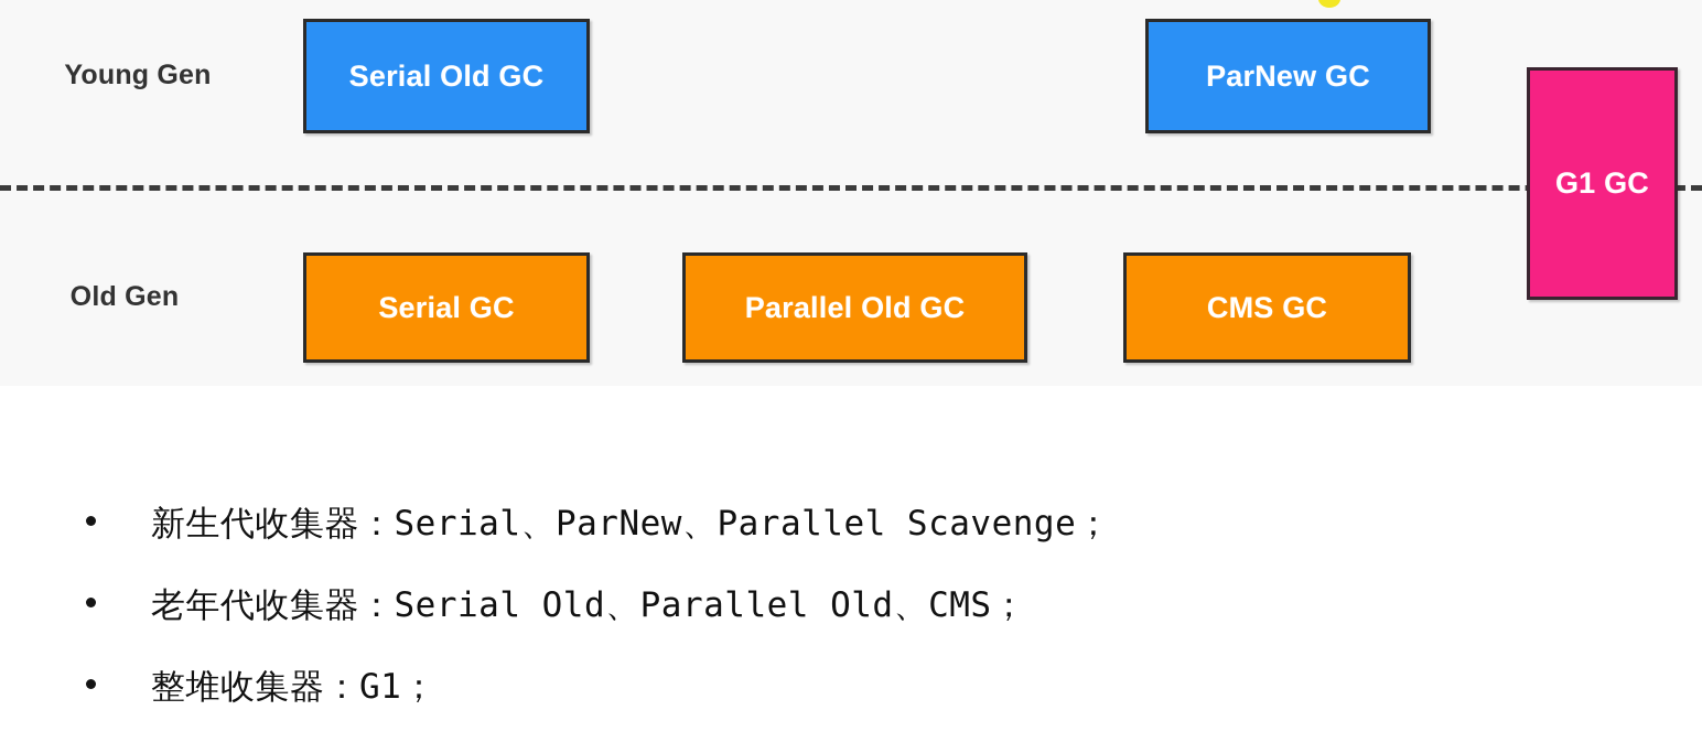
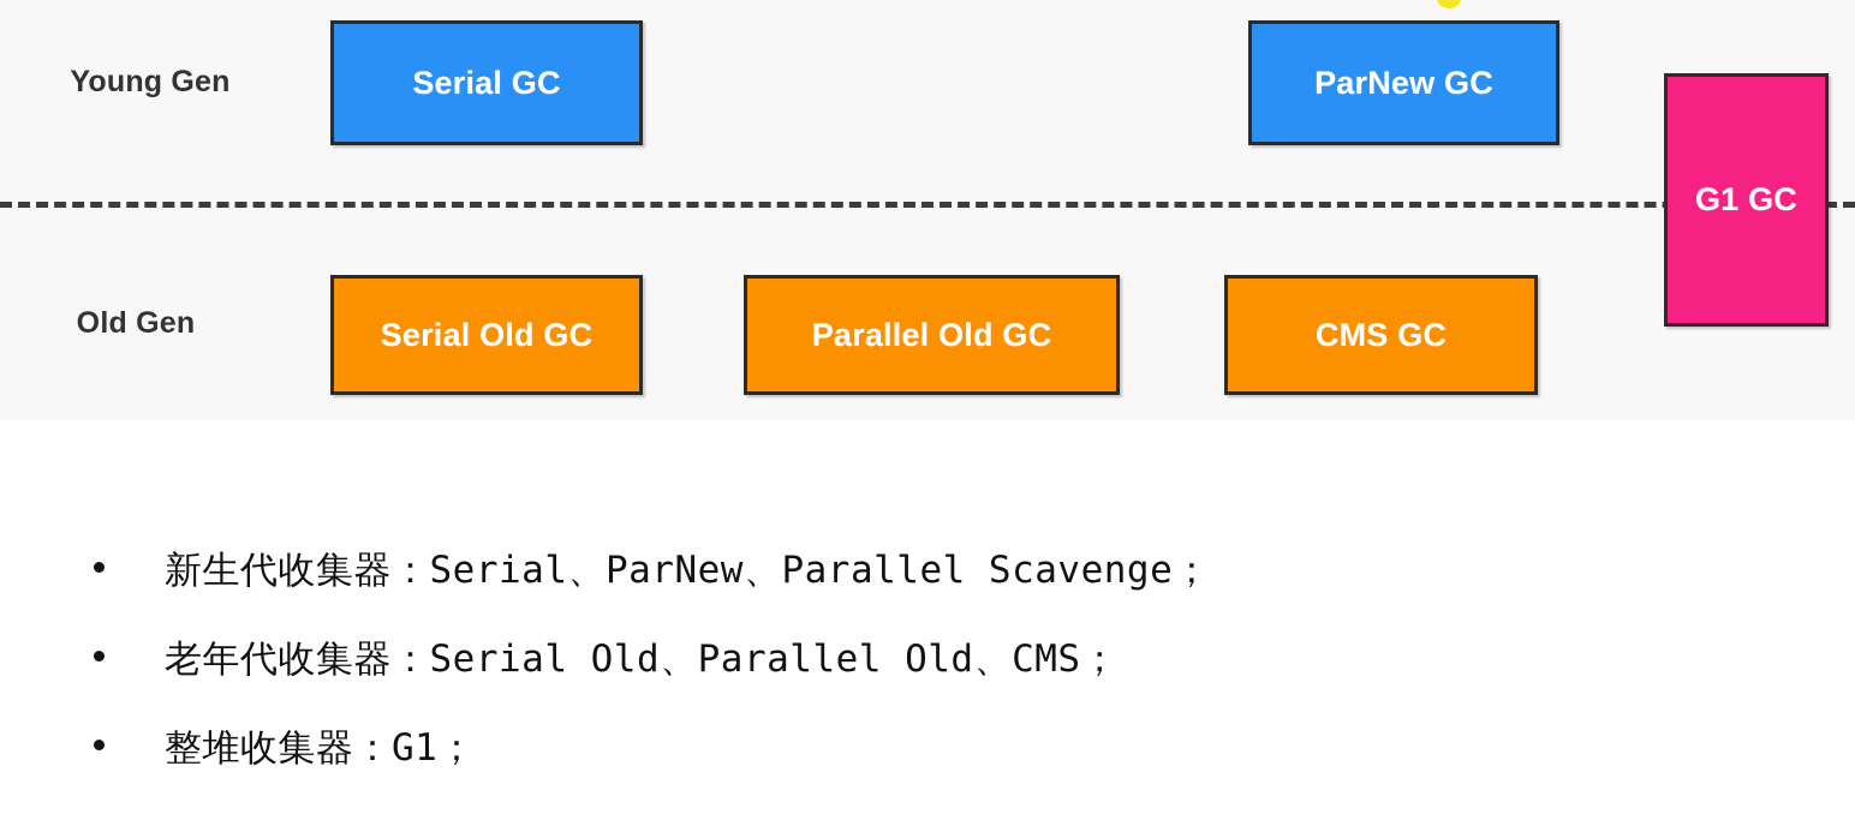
  Young Gen
  Old Gen
- Serial Old GC
+ Serial GC
  ParNew GC
- Serial GC
+ Serial Old GC
  Parallel Old GC
  CMS GC
  G1 GC
  新生代收集器：Serial、ParNew、Parallel Scavenge；
  老年代收集器：Serial Old、Parallel Old、CMS；
  整堆收集器：G1；
